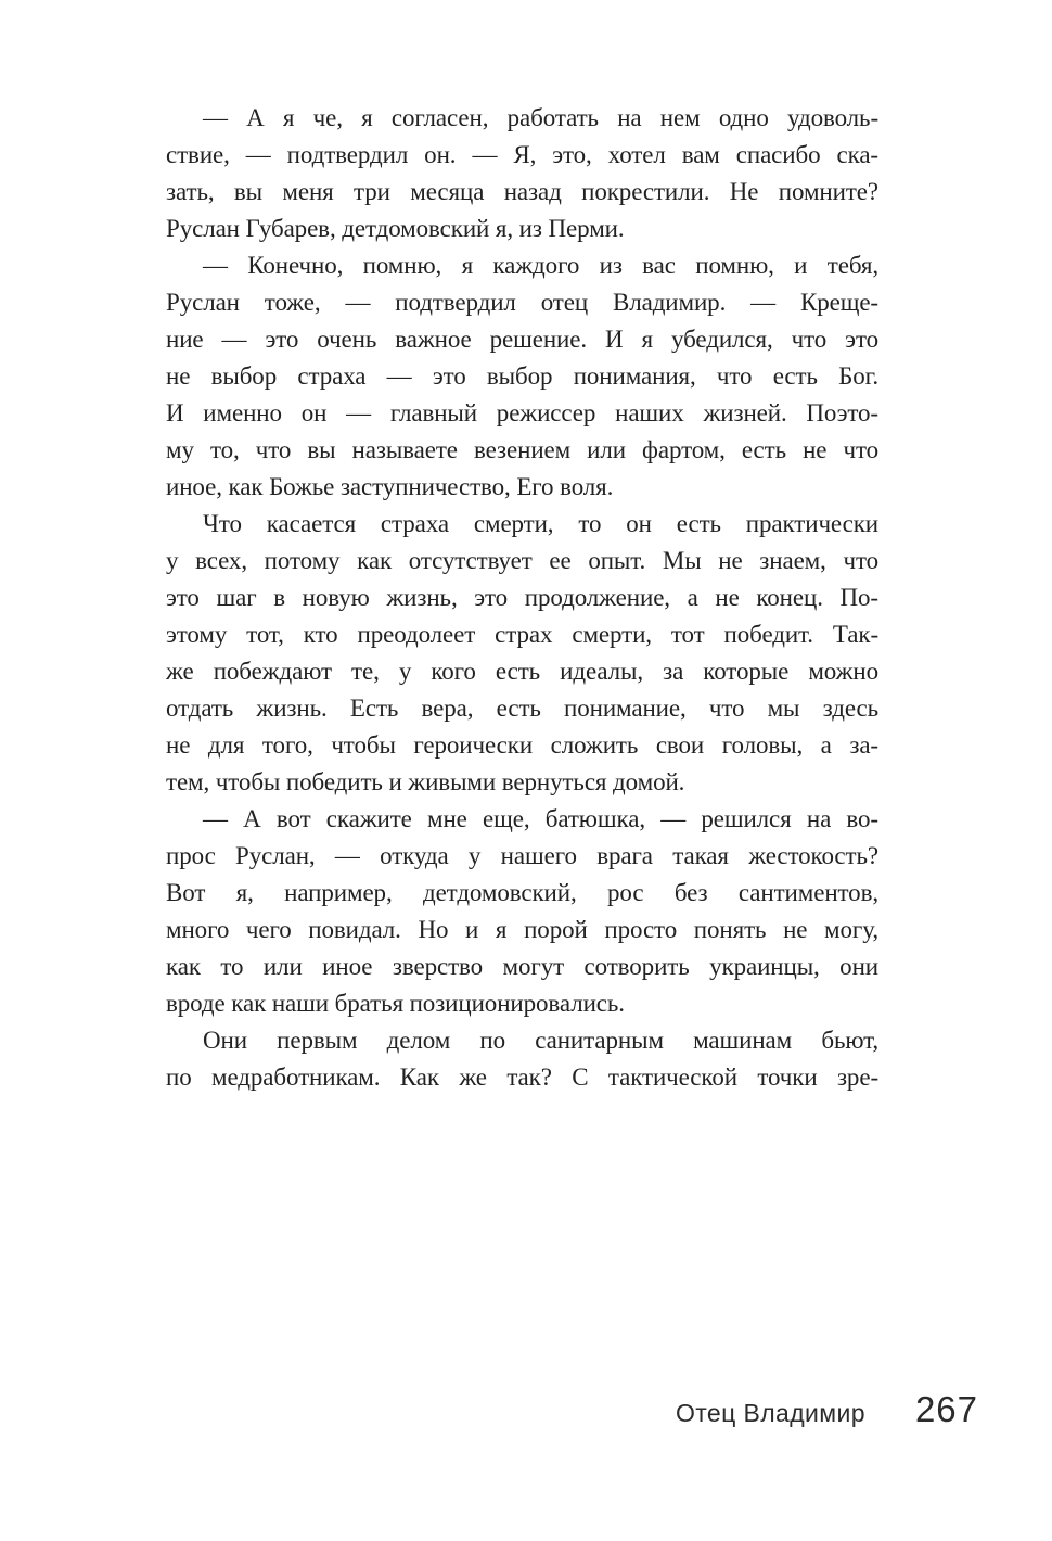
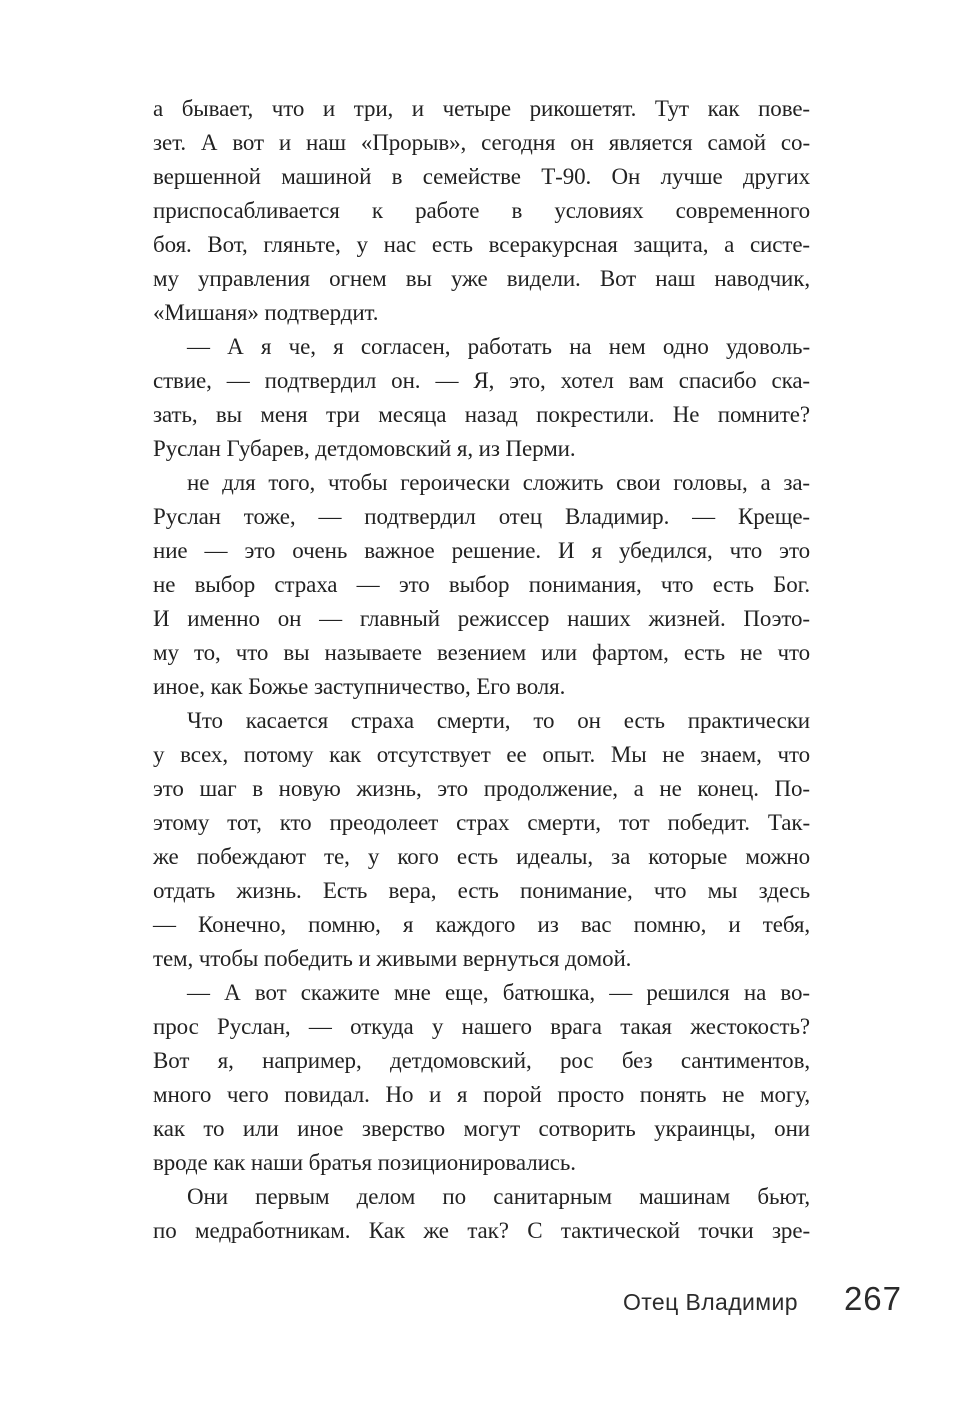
+ а бывает, что и три, и четыре рикошетят. Тут как пове-
+ зет. А вот и наш «Прорыв», сегодня он является самой со-
+ вершенной машиной в семействе Т-90. Он лучше других
+ приспосабливается к работе в условиях современного
+ боя. Вот, гляньте, у нас есть всеракурсная защита, а систе-
+ му управления огнем вы уже видели. Вот наш наводчик,
+ «Мишаня» подтвердит.
  — А я че, я согласен, работать на нем одно удоволь-
  ствие, — подтвердил он. — Я, это, хотел вам спасибо ска-
  зать, вы меня три месяца назад покрестили. Не помните?
  Руслан Губарев, детдомовский я, из Перми.
- — Конечно, помню, я каждого из вас помню, и тебя,
+ не для того, чтобы героически сложить свои головы, а за-
  Руслан тоже, — подтвердил отец Владимир. — Креще-
  ние — это очень важное решение. И я убедился, что это
  не выбор страха — это выбор понимания, что есть Бог.
  И именно он — главный режиссер наших жизней. Поэто-
  му то, что вы называете везением или фартом, есть не что
  иное, как Божье заступничество, Его воля.
  Что касается страха смерти, то он есть практически
  у всех, потому как отсутствует ее опыт. Мы не знаем, что
  это шаг в новую жизнь, это продолжение, а не конец. По-
  этому тот, кто преодолеет страх смерти, тот победит. Так-
  же побеждают те, у кого есть идеалы, за которые можно
  отдать жизнь. Есть вера, есть понимание, что мы здесь
- не для того, чтобы героически сложить свои головы, а за-
+ — Конечно, помню, я каждого из вас помню, и тебя,
  тем, чтобы победить и живыми вернуться домой.
  — А вот скажите мне еще, батюшка, — решился на во-
  прос Руслан, — откуда у нашего врага такая жестокость?
  Вот я, например, детдомовский, рос без сантиментов,
  много чего повидал. Но и я порой просто понять не могу,
  как то или иное зверство могут сотворить украинцы, они
  вроде как наши братья позиционировались.
  Они первым делом по санитарным машинам бьют,
  по медработникам. Как же так? С тактической точки зре-
  Отец Владимир
  267
